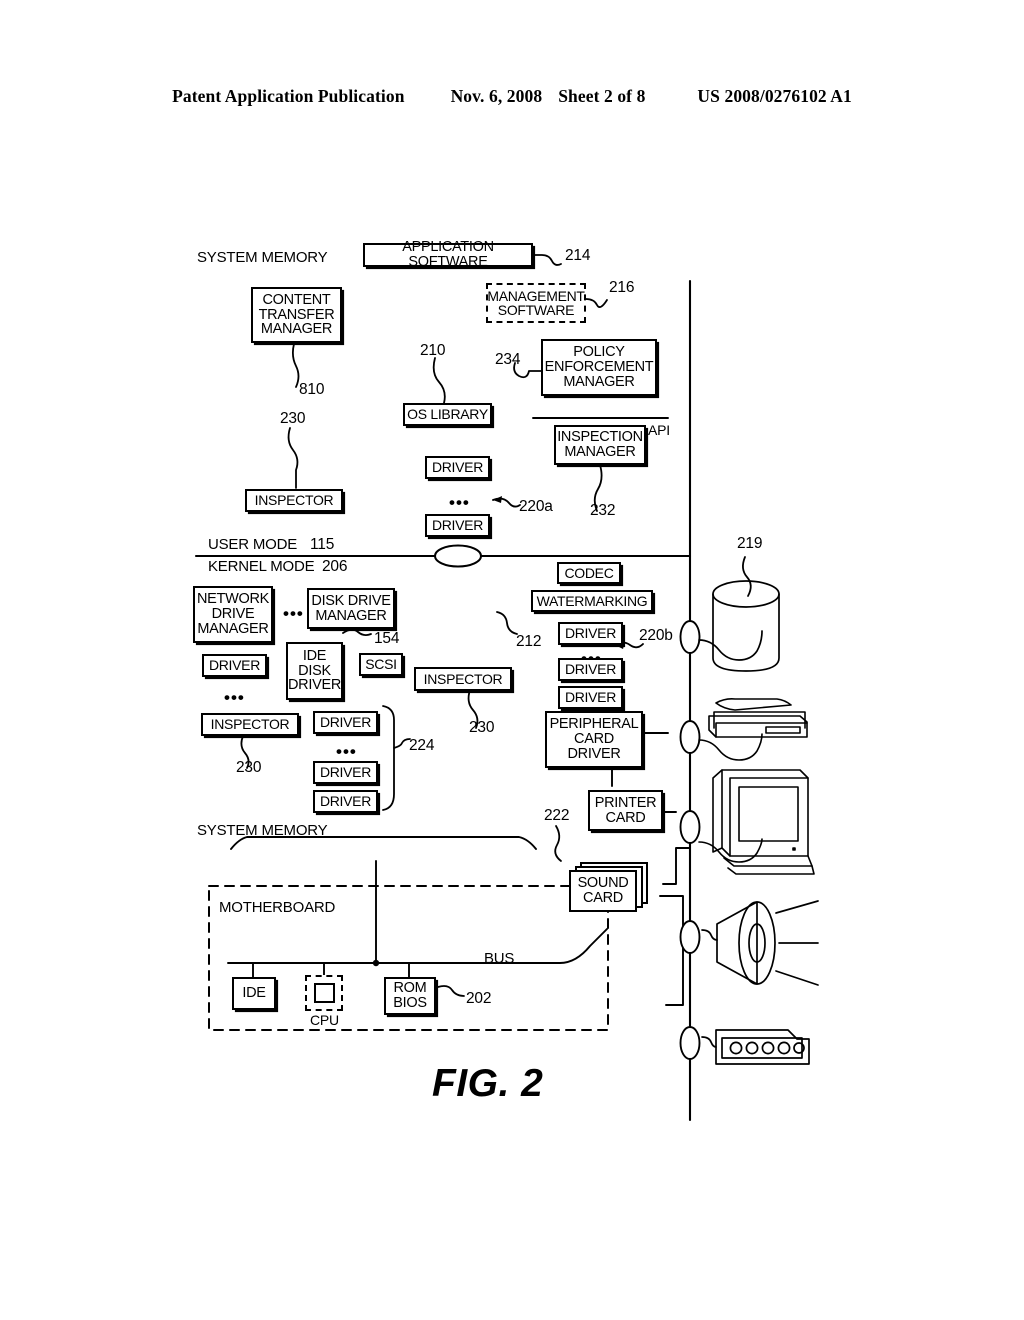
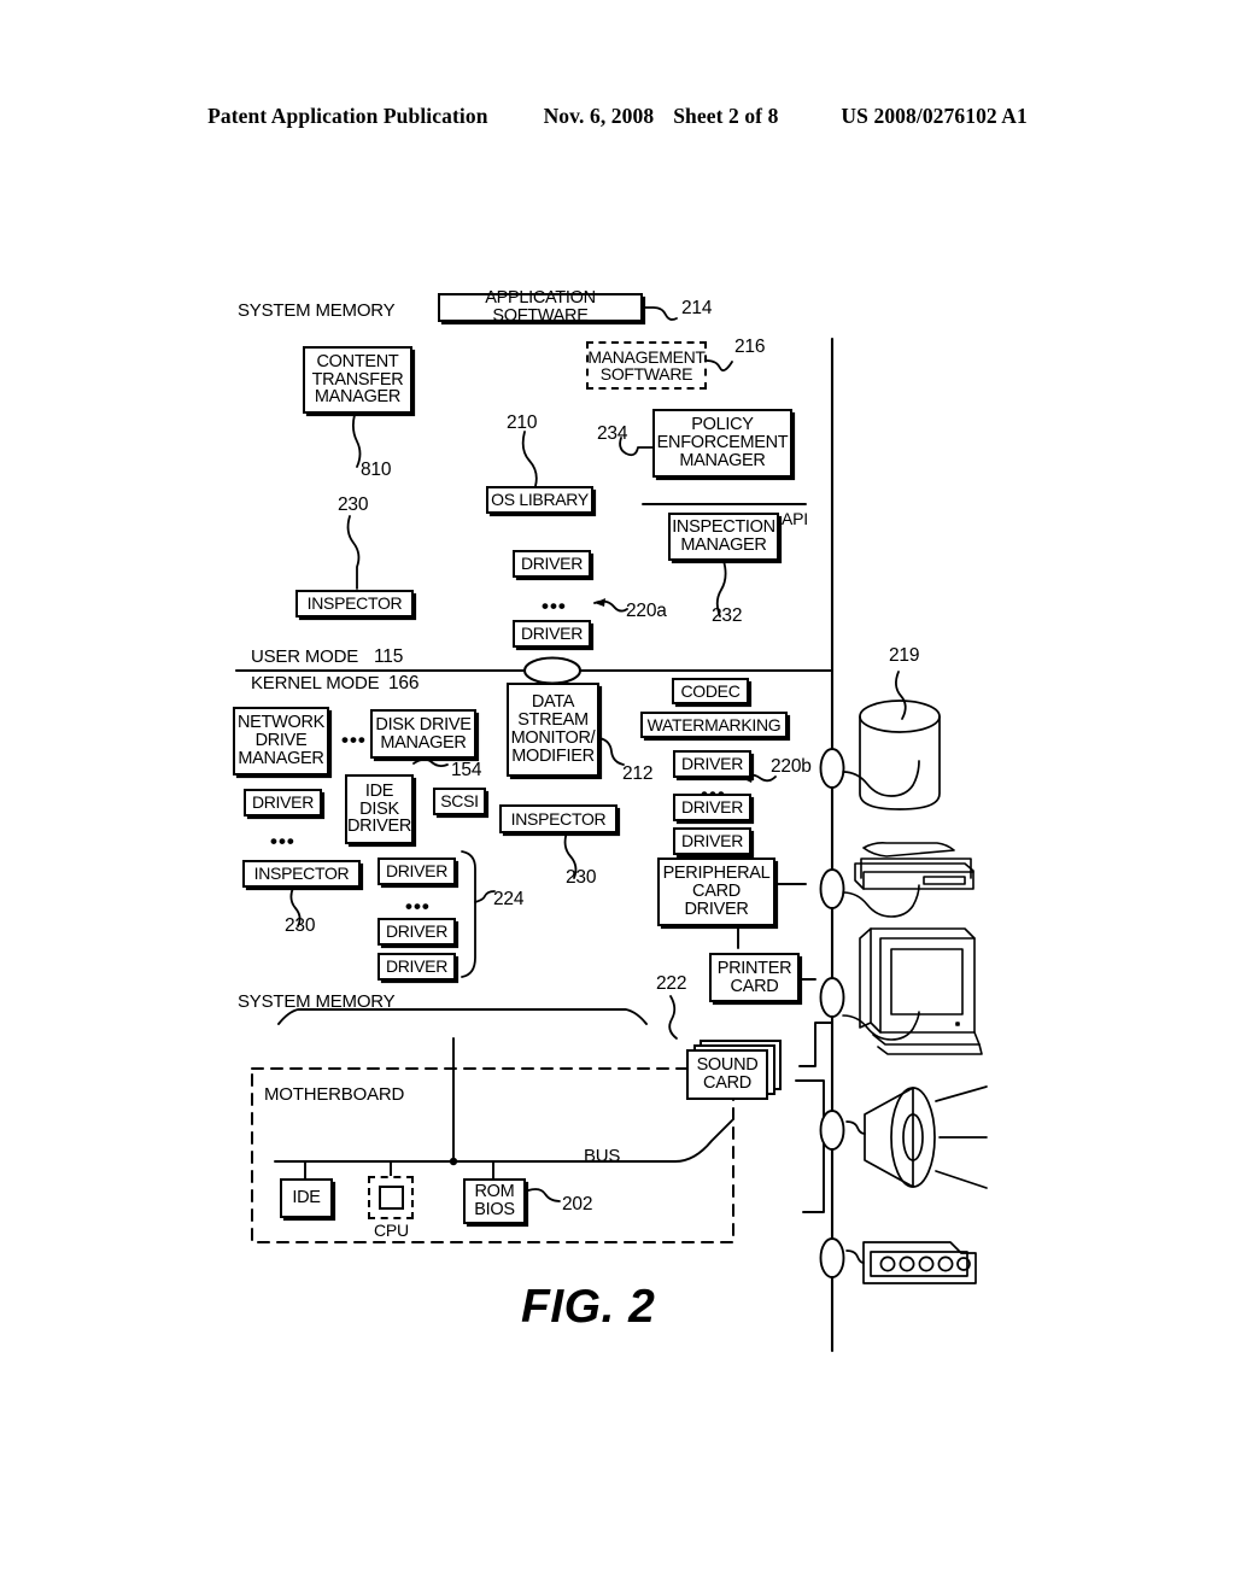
  Patent Application Publication
  Nov. 6, 2008
  Sheet 2 of 8
  US 2008/0276102 A1
  SYSTEM MEMORY
  APPLICATION SOFTWARE
  214
  MANAGEMENT
  SOFTWARE
  216
  CONTENT
  TRANSFER
  MANAGER
  810
  POLICY
  ENFORCEMENT
  MANAGER
  234
  210
  OS LIBRARY
  API
  INSPECTION
  MANAGER
  232
  230
  INSPECTOR
  DRIVER
  •••
  DRIVER
  220a
  USER MODE
  115
  KERNEL MODE
- 206
+ 166
  NETWORK
  DRIVE
  MANAGER
  •••
  DISK DRIVE
  MANAGER
  154
  IDE
  DISK
  DRIVER
  SCSI
  DRIVER
  •••
  INSPECTOR
  230
  DRIVER
  •••
  DRIVER
  DRIVER
  224
+ DATA
+ STREAM
+ MONITOR/
+ MODIFIER
  212
  INSPECTOR
  230
  CODEC
  WATERMARKING
  DRIVER
  DRIVER
  DRIVER
  220b
  PERIPHERAL
  CARD
  DRIVER
  PRINTER
  CARD
  SOUND
  CARD
  222
  SYSTEM MEMORY
  MOTHERBOARD
  BUS
  IDE
  CPU
  ROM
  BIOS
  202
  219
  FIG. 2
